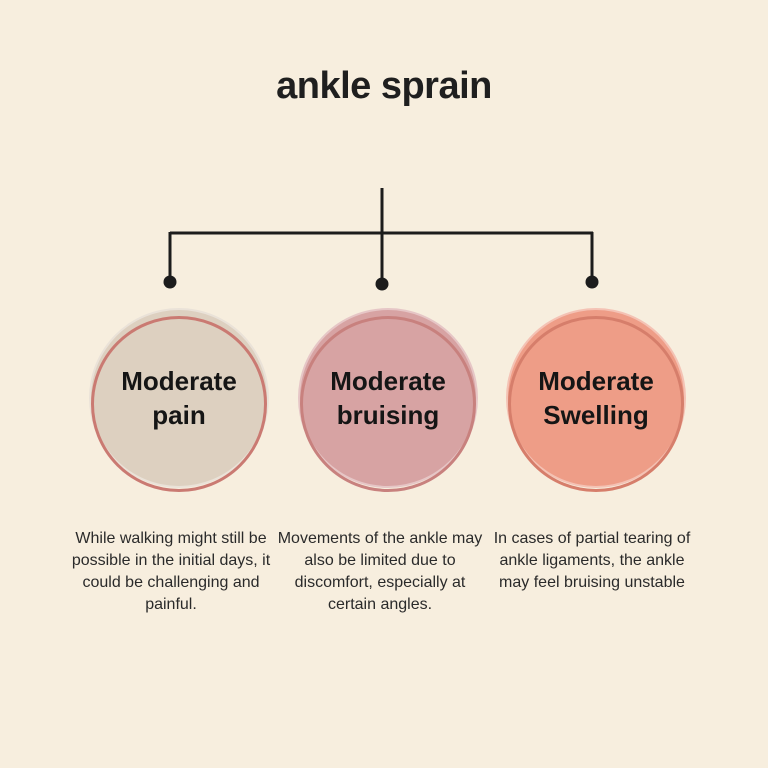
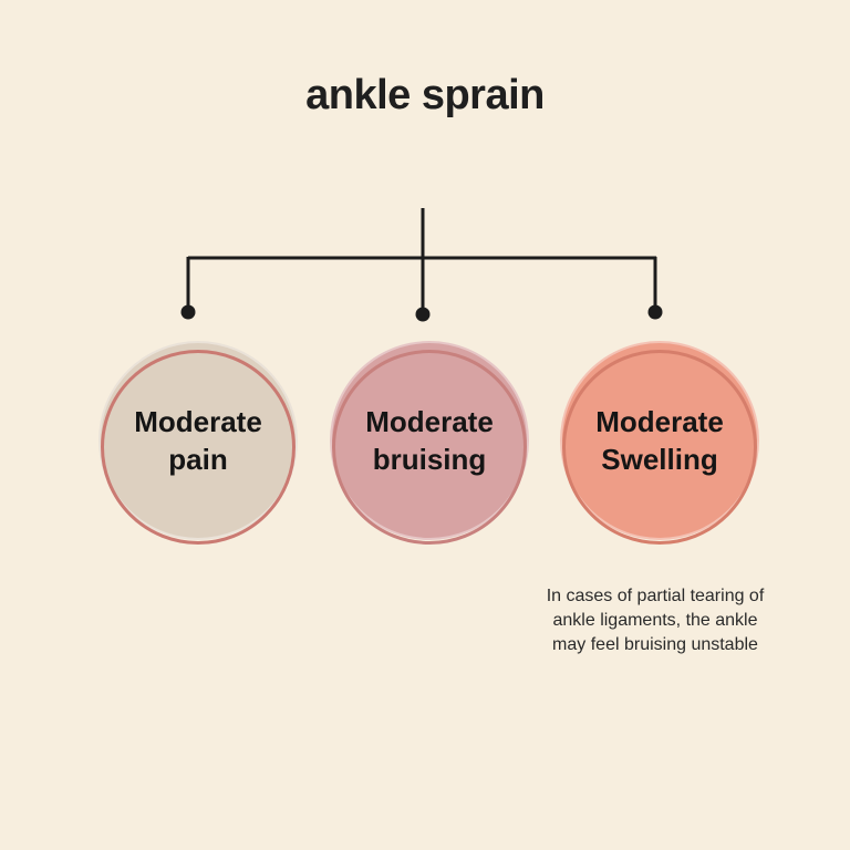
  ankle sprain
  Moderate
  pain
  Moderate
  bruising
  Moderate
  Swelling
- While walking might still be possible in the initial days, it could be challenging and painful.
- Movements of the ankle may also be limited due to discomfort, especially at certain angles.
  In cases of partial tearing of ankle ligaments, the ankle may feel bruising unstable
